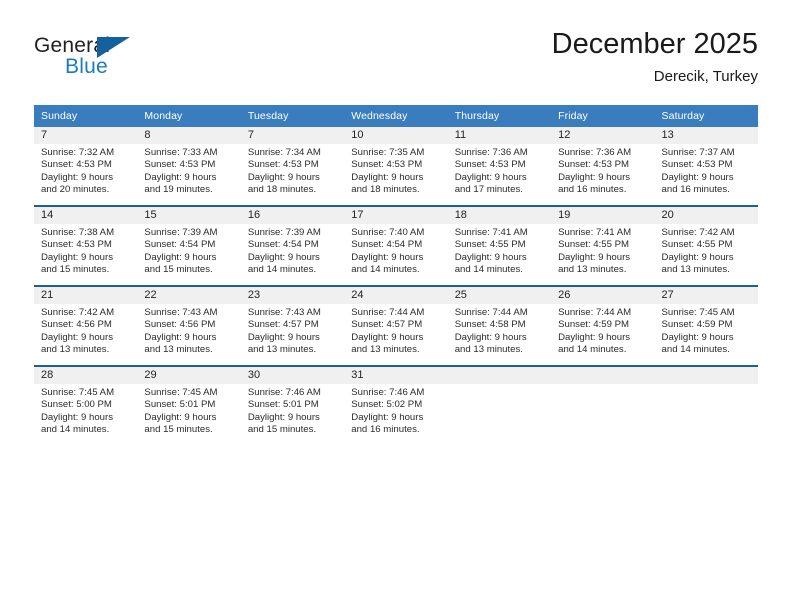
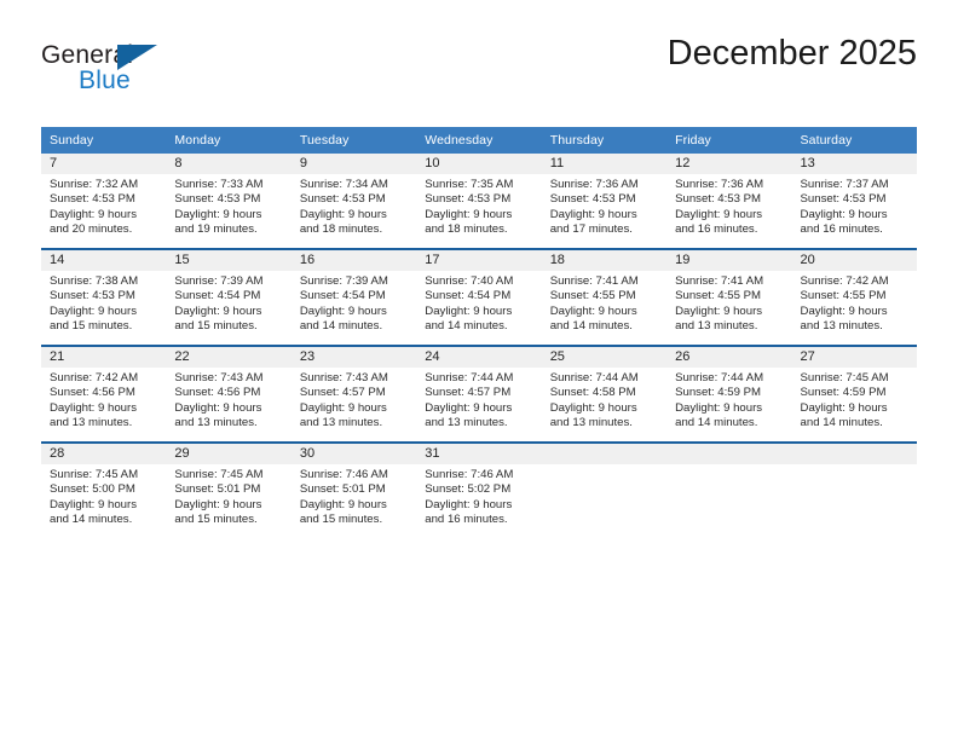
  General
  Blue
  December 2025
- Derecik, Turkey
  Sunday	Monday	Tuesday	Wednesday	Thursday	Friday	Saturday
- 7Sunrise: 7:32 AMSunset: 4:53 PMDaylight: 9 hoursand 20 minutes.	8Sunrise: 7:33 AMSunset: 4:53 PMDaylight: 9 hoursand 19 minutes.	7Sunrise: 7:34 AMSunset: 4:53 PMDaylight: 9 hoursand 18 minutes.	10Sunrise: 7:35 AMSunset: 4:53 PMDaylight: 9 hoursand 18 minutes.	11Sunrise: 7:36 AMSunset: 4:53 PMDaylight: 9 hoursand 17 minutes.	12Sunrise: 7:36 AMSunset: 4:53 PMDaylight: 9 hoursand 16 minutes.	13Sunrise: 7:37 AMSunset: 4:53 PMDaylight: 9 hoursand 16 minutes.
+ 7Sunrise: 7:32 AMSunset: 4:53 PMDaylight: 9 hoursand 20 minutes.	8Sunrise: 7:33 AMSunset: 4:53 PMDaylight: 9 hoursand 19 minutes.	9Sunrise: 7:34 AMSunset: 4:53 PMDaylight: 9 hoursand 18 minutes.	10Sunrise: 7:35 AMSunset: 4:53 PMDaylight: 9 hoursand 18 minutes.	11Sunrise: 7:36 AMSunset: 4:53 PMDaylight: 9 hoursand 17 minutes.	12Sunrise: 7:36 AMSunset: 4:53 PMDaylight: 9 hoursand 16 minutes.	13Sunrise: 7:37 AMSunset: 4:53 PMDaylight: 9 hoursand 16 minutes.
  14Sunrise: 7:38 AMSunset: 4:53 PMDaylight: 9 hoursand 15 minutes.	15Sunrise: 7:39 AMSunset: 4:54 PMDaylight: 9 hoursand 15 minutes.	16Sunrise: 7:39 AMSunset: 4:54 PMDaylight: 9 hoursand 14 minutes.	17Sunrise: 7:40 AMSunset: 4:54 PMDaylight: 9 hoursand 14 minutes.	18Sunrise: 7:41 AMSunset: 4:55 PMDaylight: 9 hoursand 14 minutes.	19Sunrise: 7:41 AMSunset: 4:55 PMDaylight: 9 hoursand 13 minutes.	20Sunrise: 7:42 AMSunset: 4:55 PMDaylight: 9 hoursand 13 minutes.
  21Sunrise: 7:42 AMSunset: 4:56 PMDaylight: 9 hoursand 13 minutes.	22Sunrise: 7:43 AMSunset: 4:56 PMDaylight: 9 hoursand 13 minutes.	23Sunrise: 7:43 AMSunset: 4:57 PMDaylight: 9 hoursand 13 minutes.	24Sunrise: 7:44 AMSunset: 4:57 PMDaylight: 9 hoursand 13 minutes.	25Sunrise: 7:44 AMSunset: 4:58 PMDaylight: 9 hoursand 13 minutes.	26Sunrise: 7:44 AMSunset: 4:59 PMDaylight: 9 hoursand 14 minutes.	27Sunrise: 7:45 AMSunset: 4:59 PMDaylight: 9 hoursand 14 minutes.
  28Sunrise: 7:45 AMSunset: 5:00 PMDaylight: 9 hoursand 14 minutes.	29Sunrise: 7:45 AMSunset: 5:01 PMDaylight: 9 hoursand 15 minutes.	30Sunrise: 7:46 AMSunset: 5:01 PMDaylight: 9 hoursand 15 minutes.	31Sunrise: 7:46 AMSunset: 5:02 PMDaylight: 9 hoursand 16 minutes.
